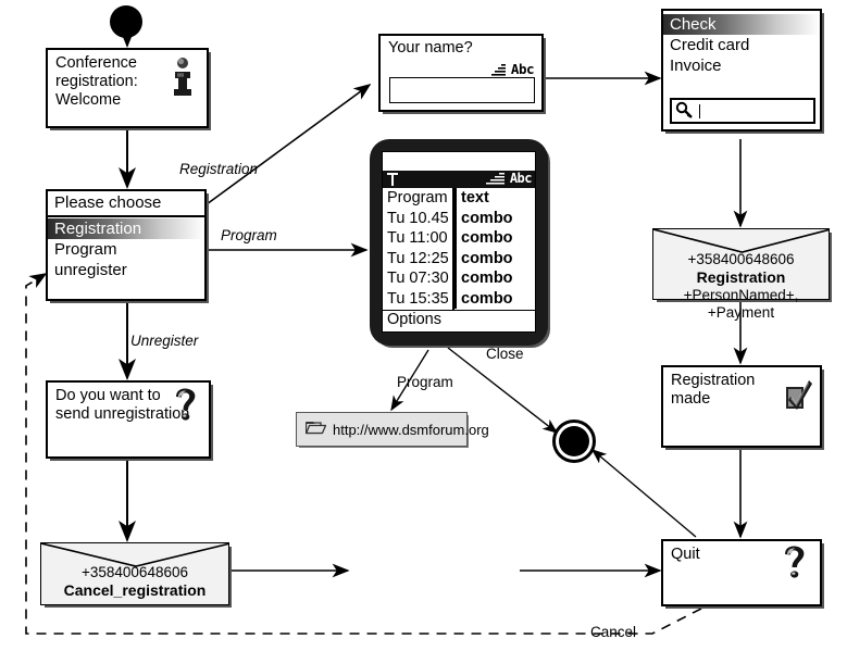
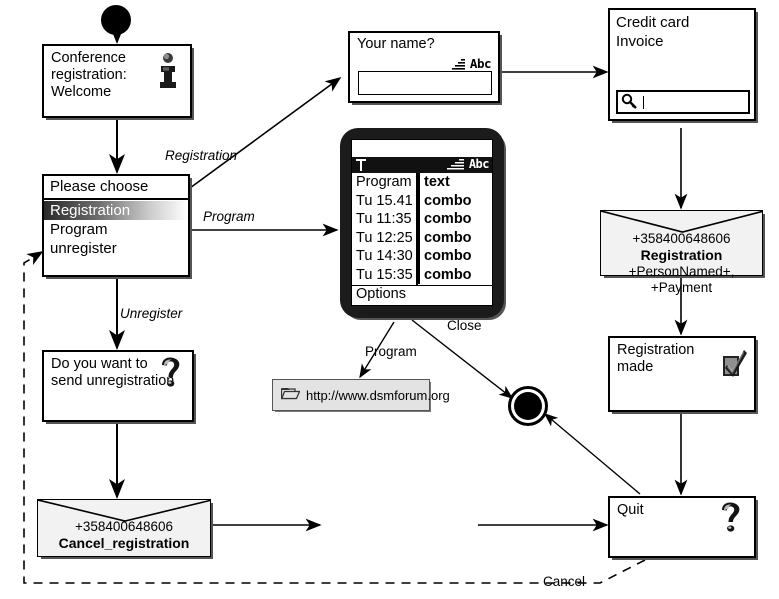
  Conference
  registration:
  Welcome
  Please choose
  Registration
  Program
  unregister
  Your name?
  Abc
- Check
  Credit card
  Invoice
  Abc
  Program
  text
- Tu 10.45
+ Tu 15.41
  combo
- Tu 11:00
+ Tu 11:35
  combo
  Tu 12:25
  combo
- Tu 07:30
+ Tu 14:30
  combo
  Tu 15:35
  combo
  Options
  +358400648606
  Registration
  +PersonNamed+, +Payment
  Registration
  made
  Do you want to
  send unregistratio
  +358400648606
  Cancel_registration
  Quit
  http://www.dsmforum.org
  Registration
  Program
  Unregister
  Close
  Program
  Cancel
